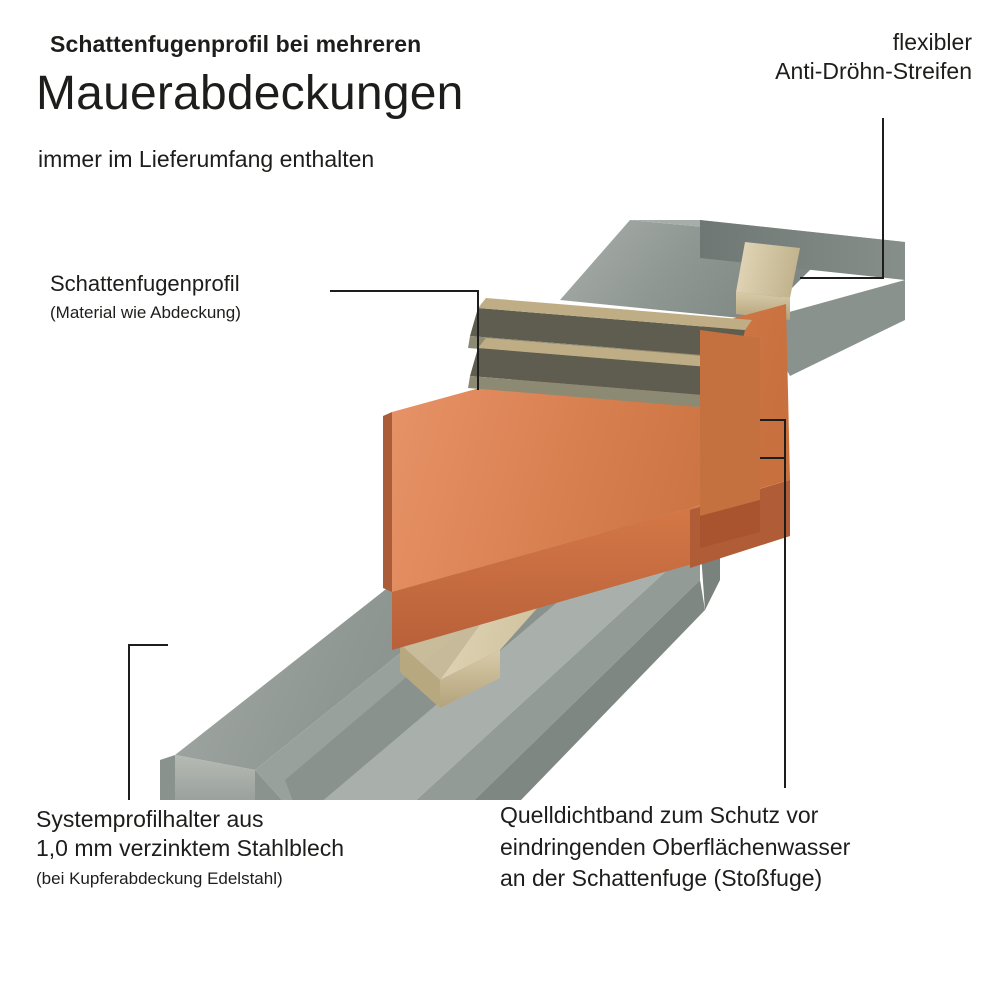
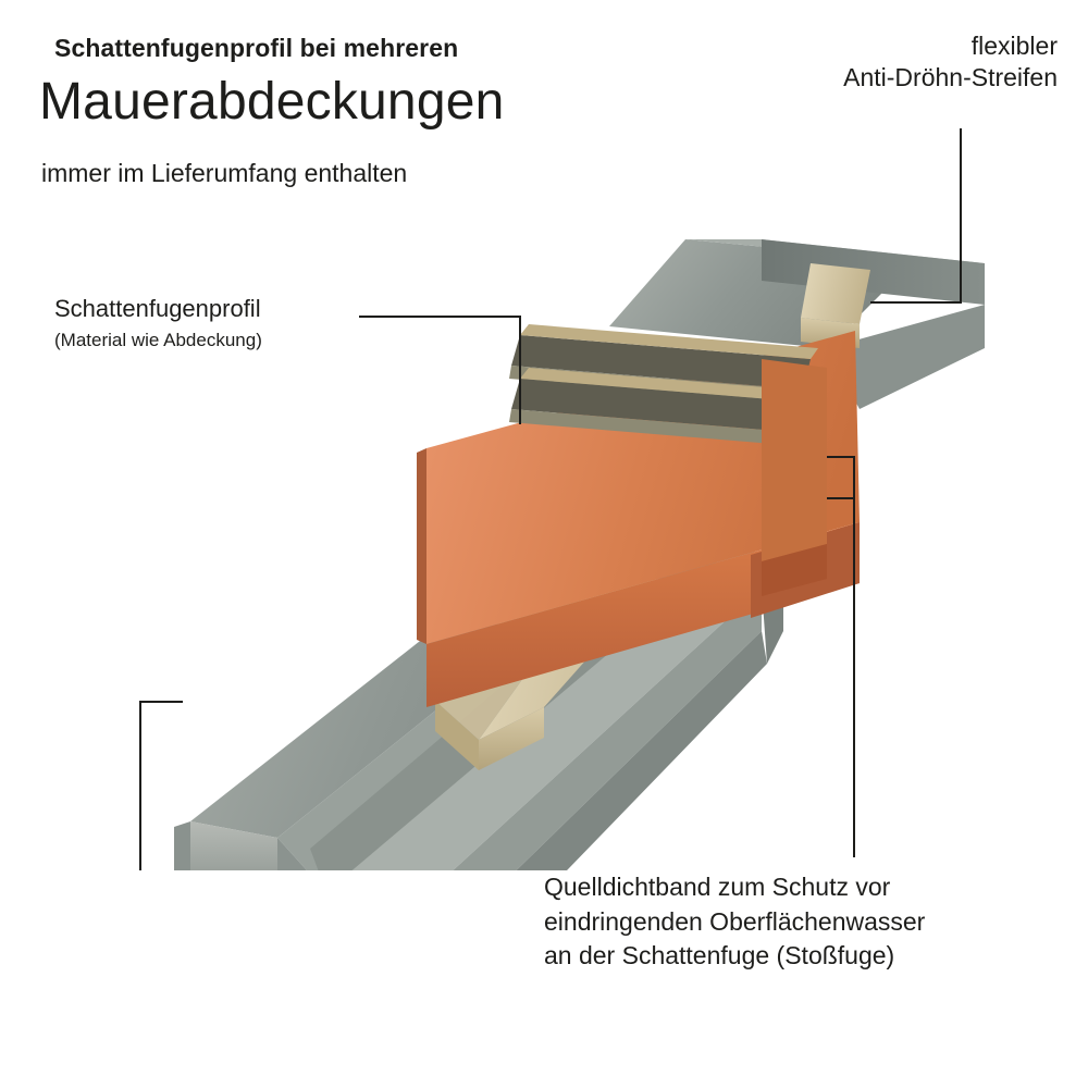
  Schattenfugenprofil bei mehreren
  Mauerabdeckungen
  immer im Lieferumfang enthalten
  flexibler
  Anti-Dröhn-Streifen
  Schattenfugenprofil
  (Material wie Abdeckung)
- Systemprofilhalter aus
- 1,0 mm verzinktem Stahlblech
- (bei Kupferabdeckung Edelstahl)
  Quelldichtband zum Schutz vor
  eindringenden Oberflächenwasser
  an der Schattenfuge (Stoßfuge)
